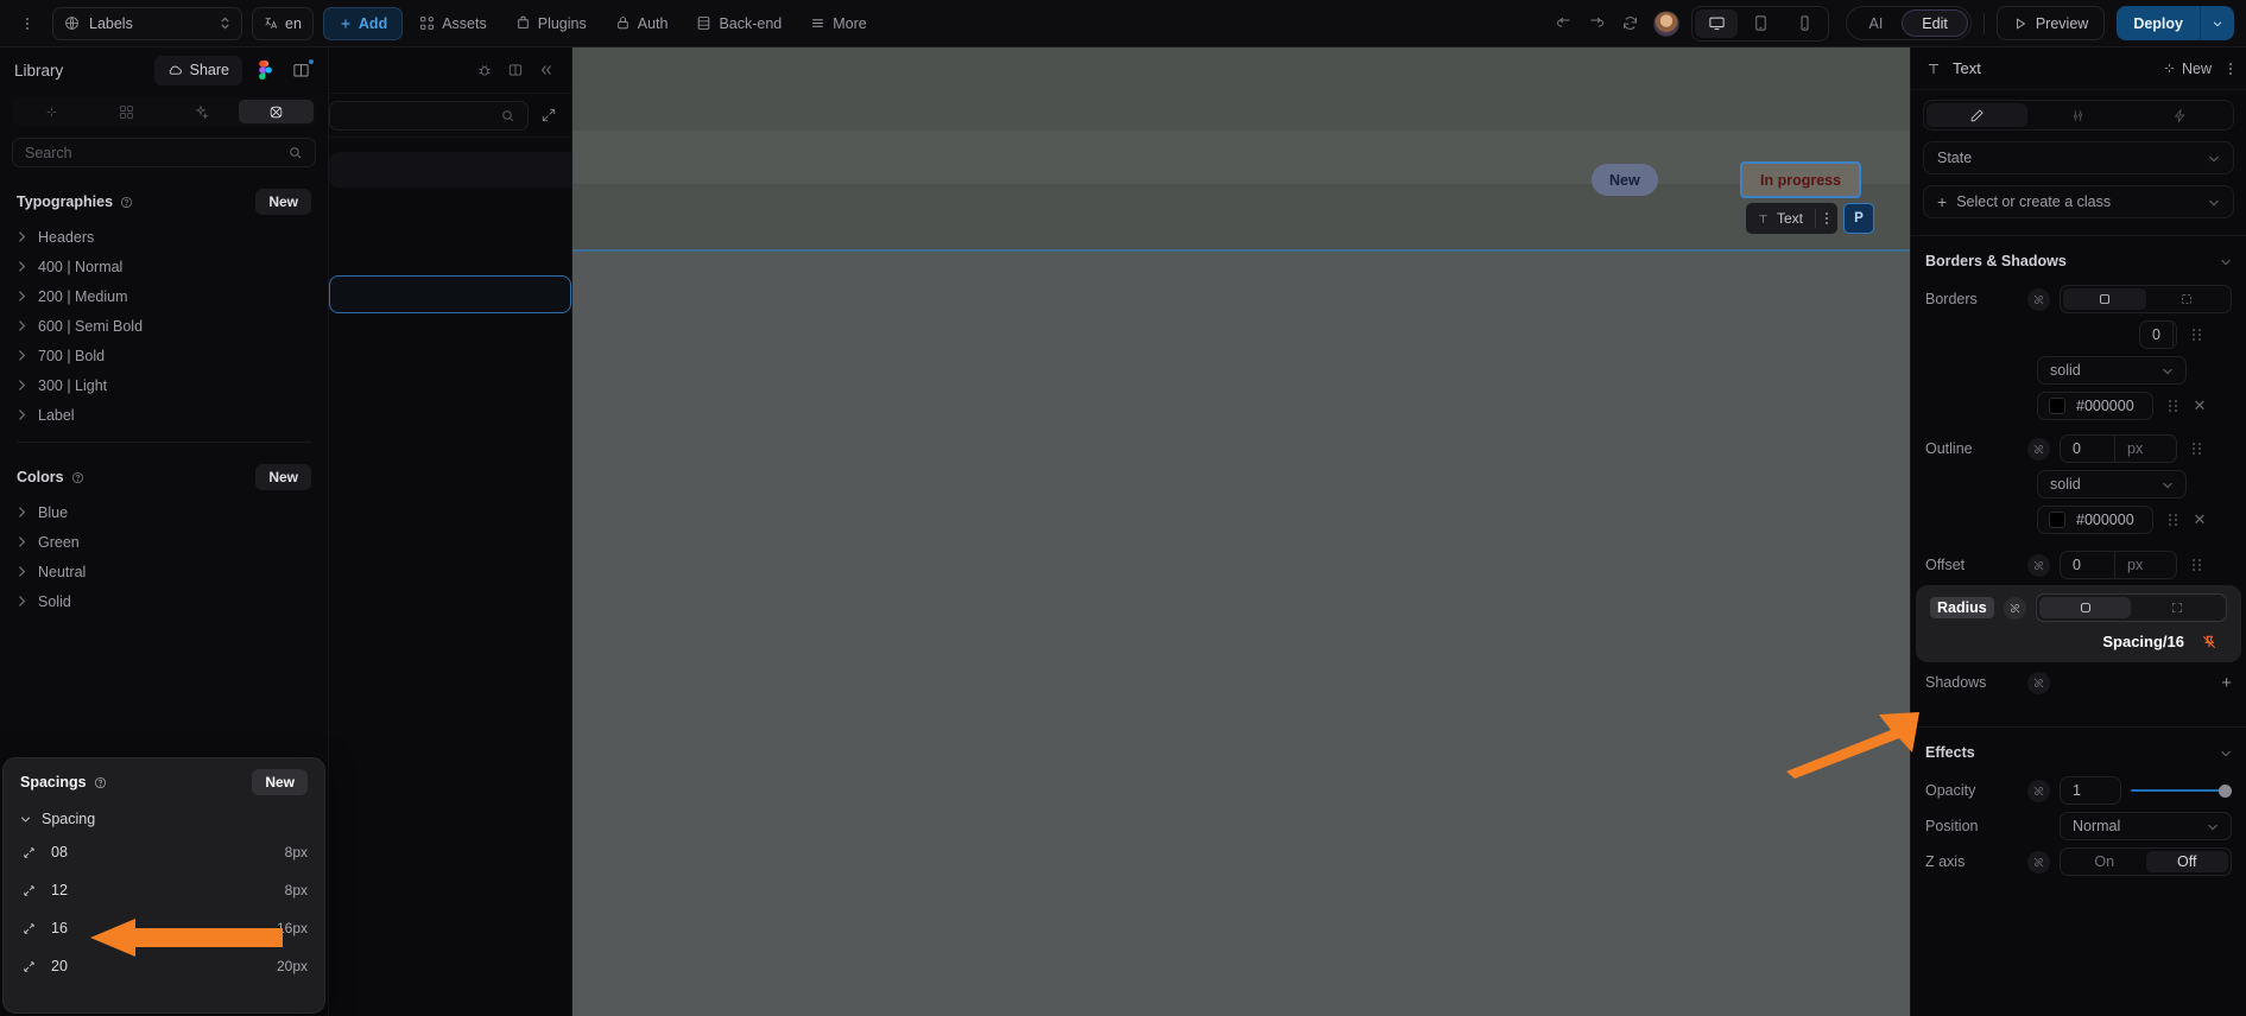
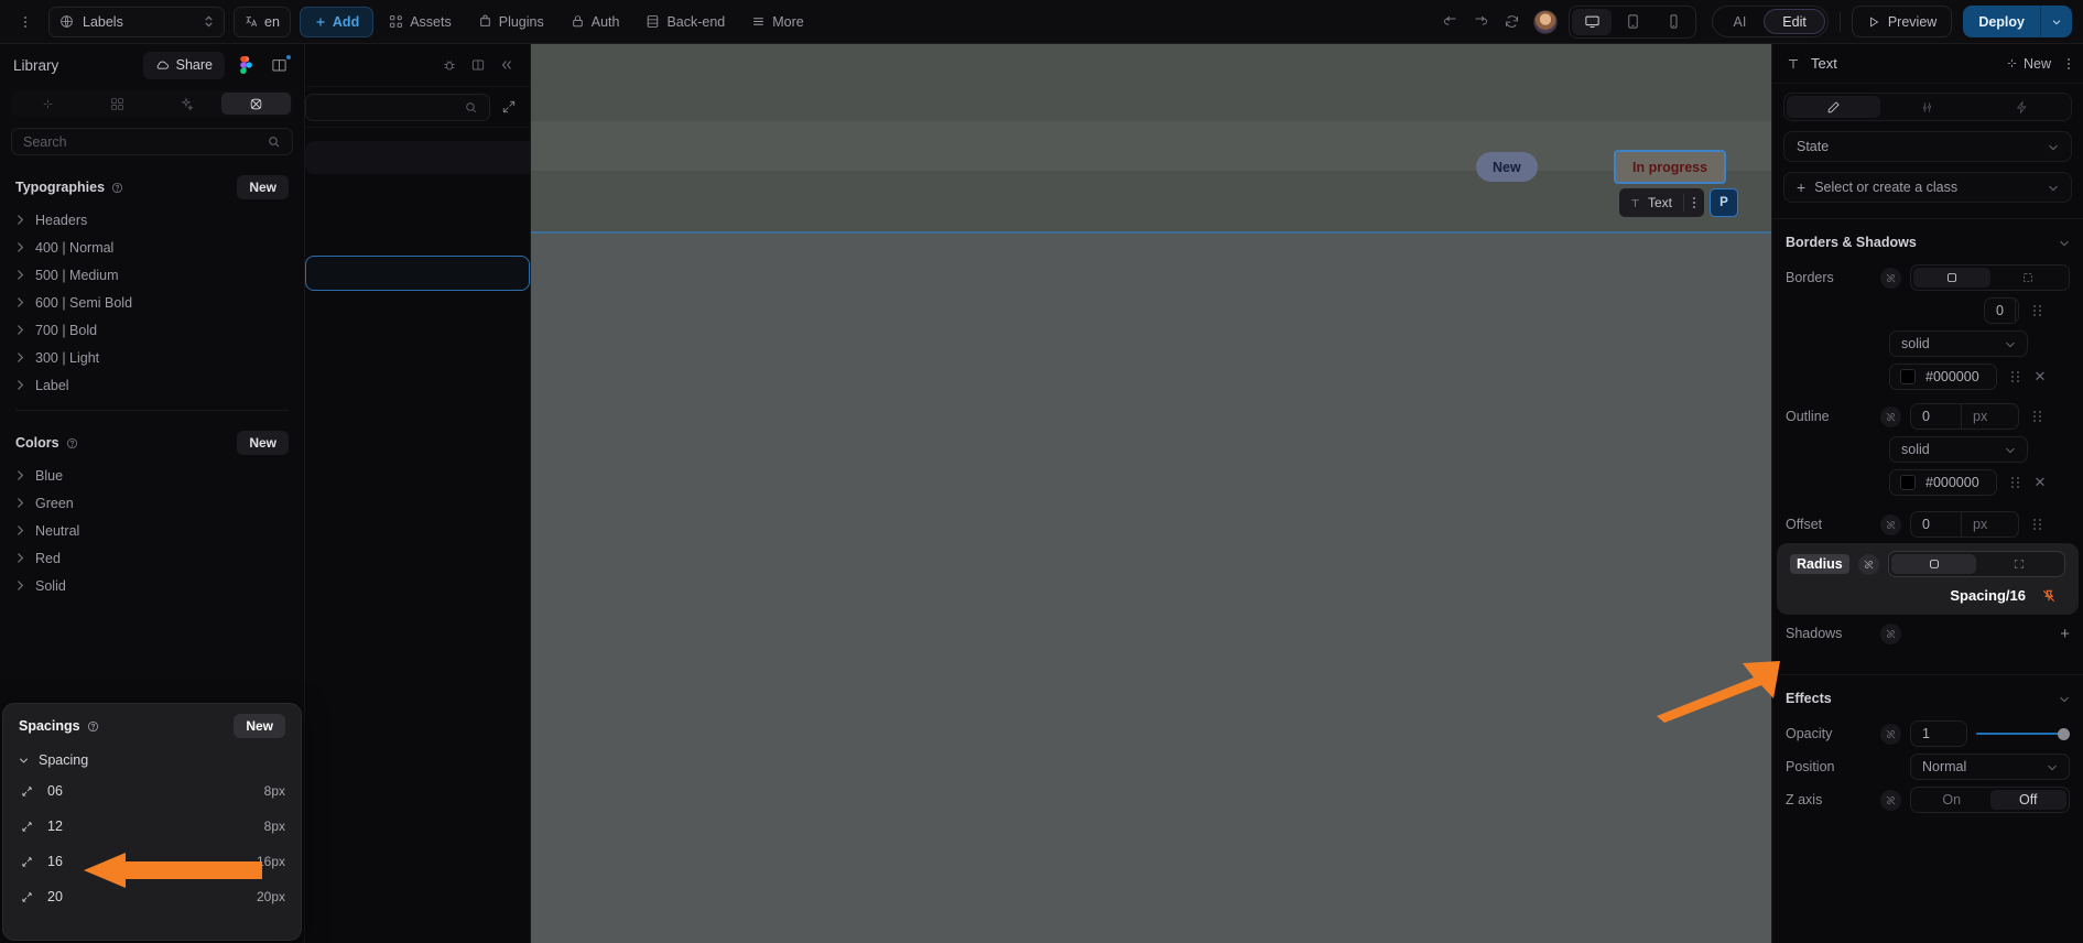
  Labels
  en
  Add
  Assets
  Plugins
  Auth
  Back-end
  More
  AI
  Edit
  Preview
  Deploy
  New
  In progress
  Text
  P
  Library
  Share
  Search
  Typographies
  New
  Headers
  400 | Normal
- 200 | Medium
+ 500 | Medium
  600 | Semi Bold
  700 | Bold
  300 | Light
  Label
  Colors
  New
  Blue
  Green
  Neutral
+ Red
  Solid
  Spacings
  New
  Spacing
- 08
+ 06
  8px
  12
  8px
  16
  6px
  20
  20px
  Text
  New
  State
  +
  Select or create a class
  Borders & Shadows
  Borders
  0
  solid
  #000000
  ✕
  Outline
  0
  px
  solid
  #000000
  ✕
  Offset
  0
  px
  Radius
  Spacing/16
  Shadows
  +
  Effects
  Opacity
  1
  Position
  Normal
  Z axis
  On
  Off
